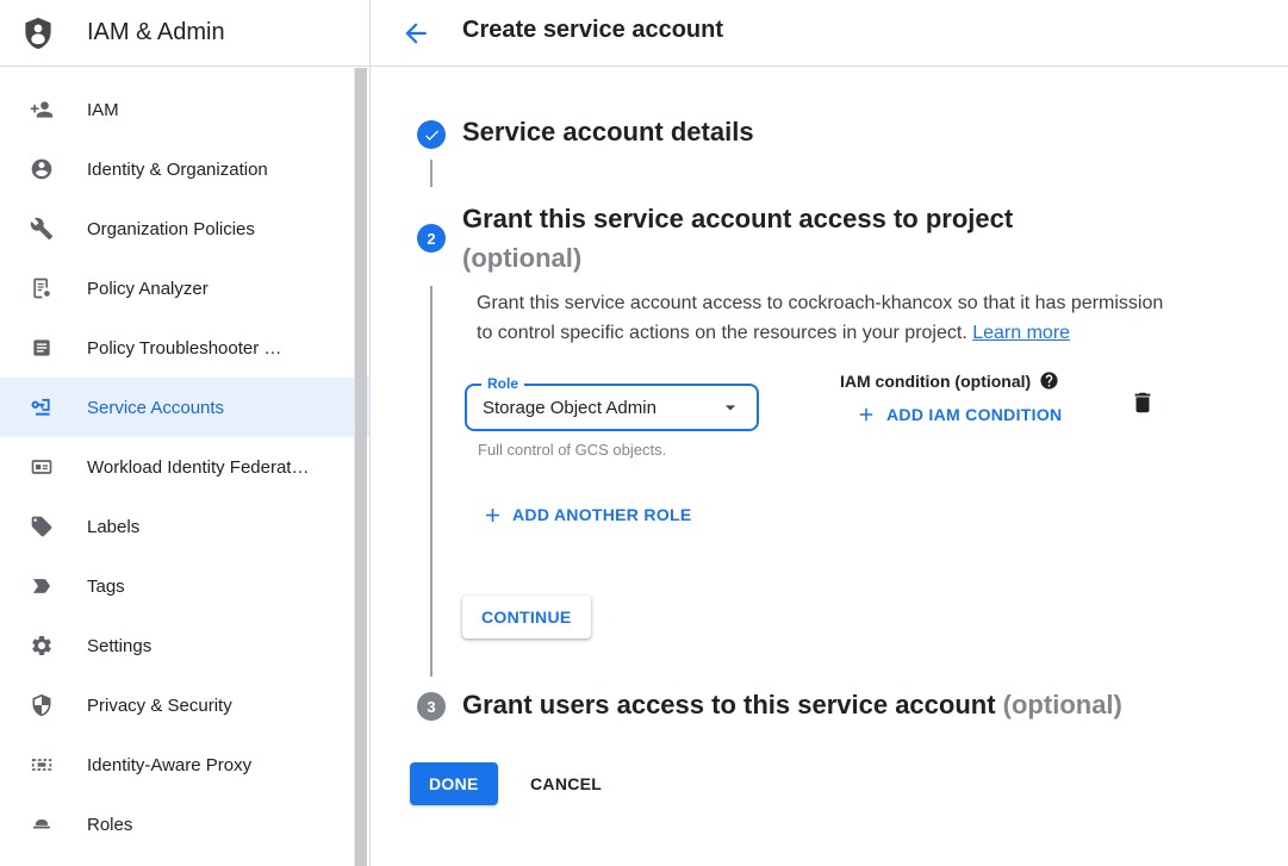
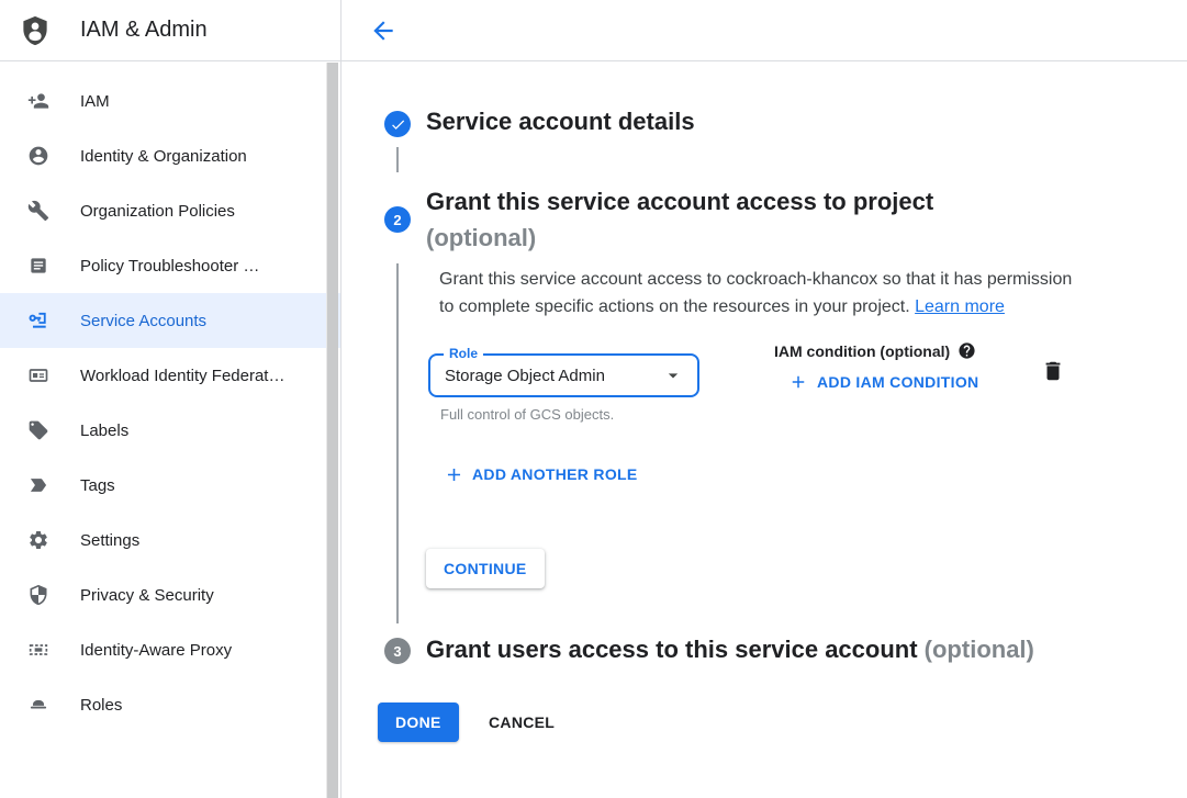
  IAM & Admin
  IAM
  Identity & Organization
  Organization Policies
- Policy Analyzer
  Policy Troubleshooter …
  Service Accounts
  Workload Identity Federat…
  Labels
  Tags
  Settings
  Privacy & Security
  Identity-Aware Proxy
  Roles
- Create service account
  Service account details
  2
  Grant this service account access to project
  (optional)
  Grant this service account access to cockroach-khancox so that it has permission
- to control specific actions on the resources in your project. Learn more
+ to complete specific actions on the resources in your project. Learn more
  Role
  Storage Object Admin
  Full control of GCS objects.
  IAM condition (optional)
  ADD IAM CONDITION
  ADD ANOTHER ROLE
  CONTINUE
  3
  Grant users access to this service account (optional)
  DONE
  CANCEL
